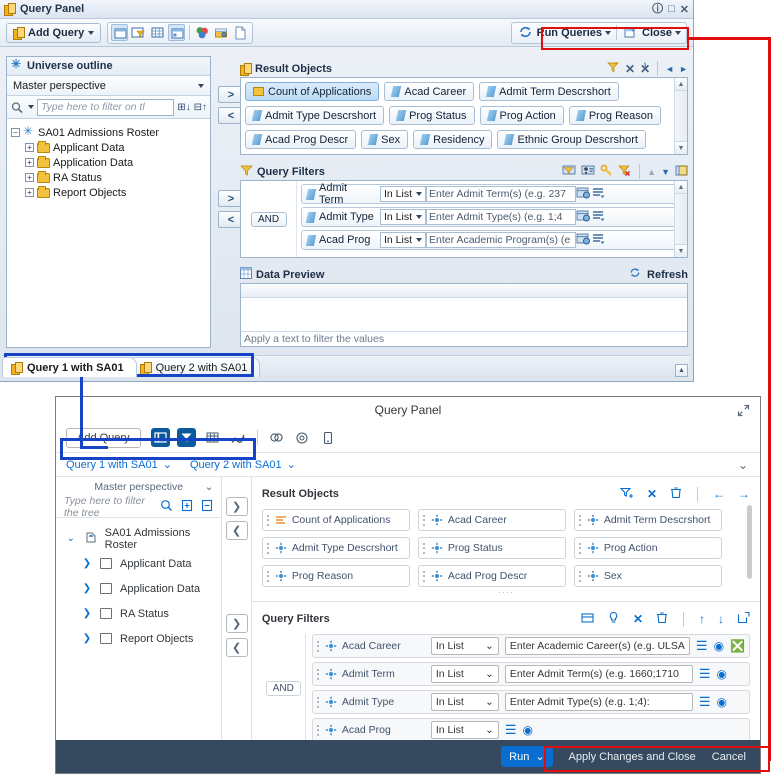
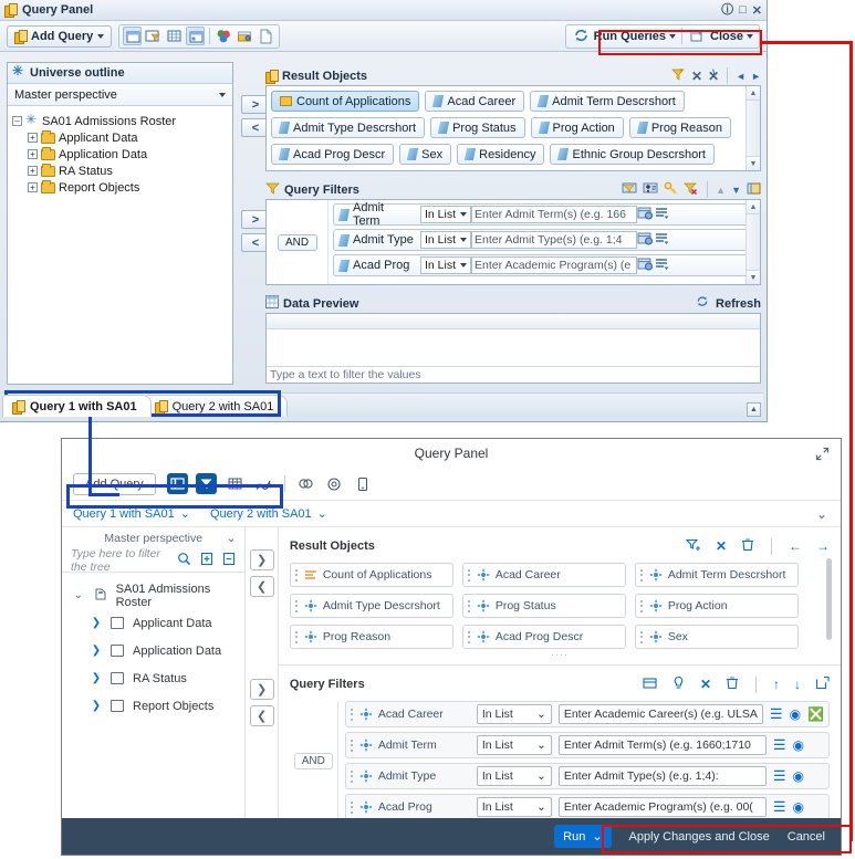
  Query Panel
  ⓘ
  □
  ✕
  Add Query
  Run Queries
  Close
  Universe outline
  Master perspective
- Type here to filter on tl
- ⊞↓
- ⊟↑
  –
  SA01 Admissions Roster
  +
  Applicant Data
  +
  Application Data
  +
  RA Status
  +
  Report Objects
  >
  <
  >
  <
  Result Objects
  ✕
  ✕
  \
  ◄
  ►
  Count of Applications
  Acad Career
  Admit Term Descrshort
  Admit Type Descrshort
  Prog Status
  Prog Action
  Prog Reason
  Acad Prog Descr
  Sex
  Residency
  Ethnic Group Descrshort
  Query Filters
  ▲
  ▼
  AND
  Admit Term
  In List
- Enter Admit Term(s) (e.g. 237
+ Enter Admit Term(s) (e.g. 166
  Admit Type
  In List
  Enter Admit Type(s) (e.g. 1;4
  Acad Prog
  In List
  Enter Academic Program(s) (e
  Data Preview
  Refresh
- Apply a text to filter the values
+ Type a text to filter the values
  Query 1 with SA01
  Query 2 with SA01
  Query Panel
  dd Query
  Query 1 with SA01
  ⌄
  Query 2 with SA01
  ⌄
  ⌄
  Master perspective
  ⌄
  Type here to filter the tree
  ⌄
  SA01 Admissions Roster
  ❯
  Applicant Data
  ❯
  Application Data
  ❯
  RA Status
  ❯
  Report Objects
  ❯
  ❮
  ❯
  ❮
  Result Objects
  ✕
  ←
  →
  Count of Applications
  Acad Career
  Admit Term Descrshort
  Admit Type Descrshort
  Prog Status
  Prog Action
  Prog Reason
  Acad Prog Descr
  Sex
  ····
  Query Filters
  ✕
  ↑
  ↓
  AND
  Acad Career
  In List
  ⌄
  Enter Academic Career(s) (e.g. ULSA
  ☰
  ◉
  ❎
  Admit Term
  In List
  ⌄
  Enter Admit Term(s) (e.g. 1660;1710
  ☰
  ◉
  Admit Type
  In List
  ⌄
  Enter Admit Type(s) (e.g. 1;4):
  ☰
  ◉
  Acad Prog
  In List
  ⌄
+ Enter Academic Program(s) (e.g. 00(
  ☰
  ◉
  Run
  ⌄
  Apply Changes and Close
  Cancel
